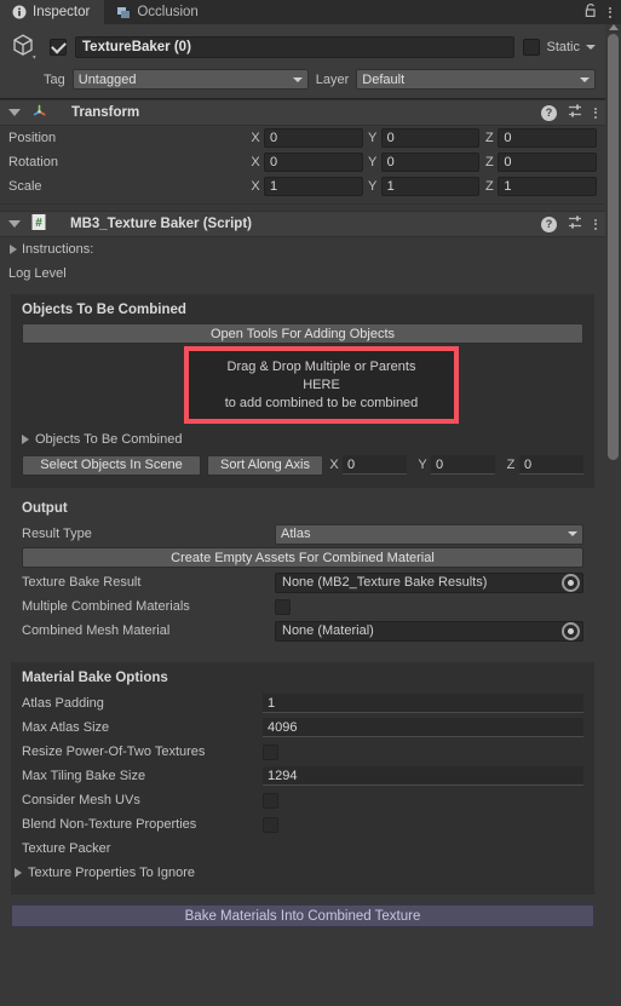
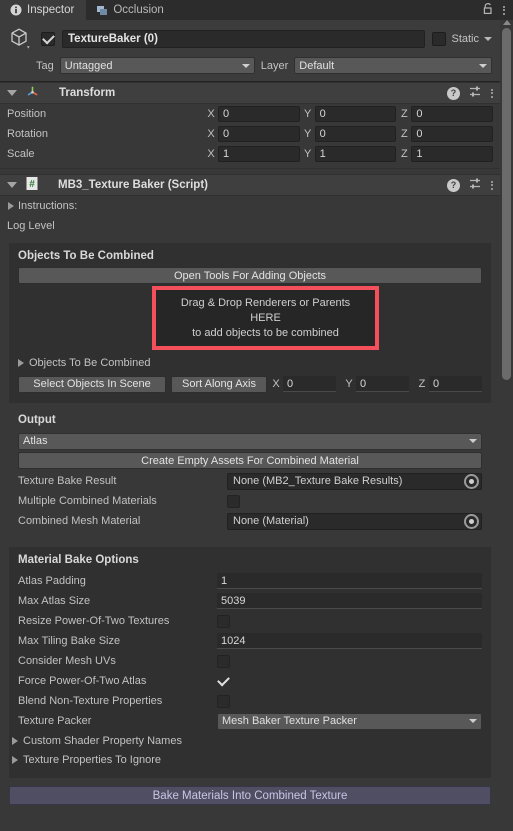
  Inspector
  Occlusion
  TextureBaker (0)
  Static
  Tag
  Untagged
  Layer
  Default
  Transform
  ?
  Position
  X
  0
  Y
  0
  Z
  0
  Rotation
  X
  0
  Y
  0
  Z
  0
  Scale
  X
  1
  Y
  1
  Z
  1
  #
  MB3_Texture Baker (Script)
  ?
  Instructions:
  Log Level
  Objects To Be Combined
  Open Tools For Adding Objects
- Drag & Drop Multiple or Parents
+ Drag & Drop Renderers or Parents
  HERE
- to add combined to be combined
+ to add objects to be combined
  Objects To Be Combined
  Select Objects In Scene
  Sort Along Axis
  X
  0
  Y
  0
  Z
  0
  Output
- Result Type
  Atlas
  Create Empty Assets For Combined Material
  Texture Bake Result
  None (MB2_Texture Bake Results)
  Multiple Combined Materials
  Combined Mesh Material
  None (Material)
  Material Bake Options
  Atlas Padding
  1
  Max Atlas Size
- 4096
+ 5039
  Resize Power-Of-Two Textures
  Max Tiling Bake Size
- 1294
+ 1024
  Consider Mesh UVs
+ Force Power-Of-Two Atlas
  Blend Non-Texture Properties
  Texture Packer
+ Mesh Baker Texture Packer
+ Custom Shader Property Names
  Texture Properties To Ignore
  Bake Materials Into Combined Texture
